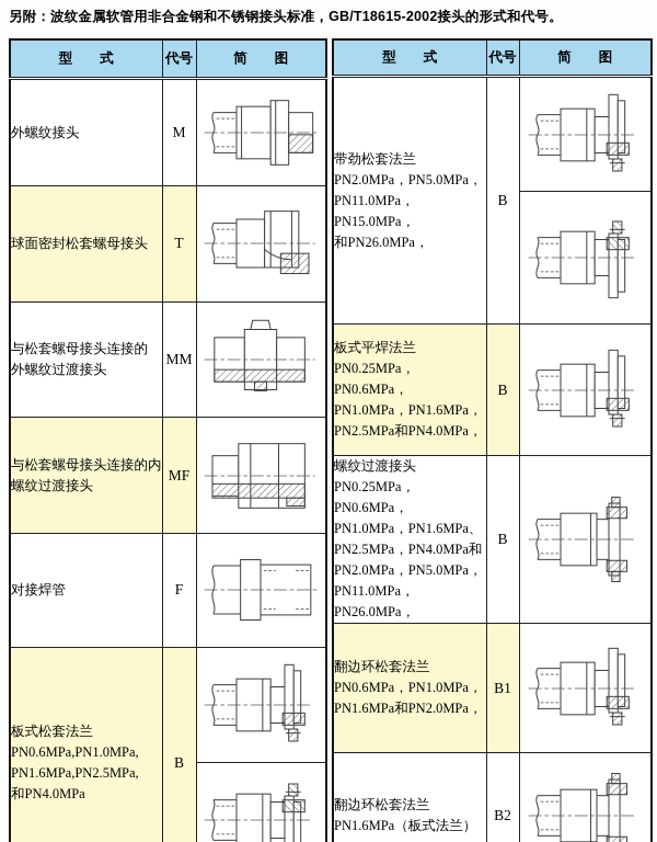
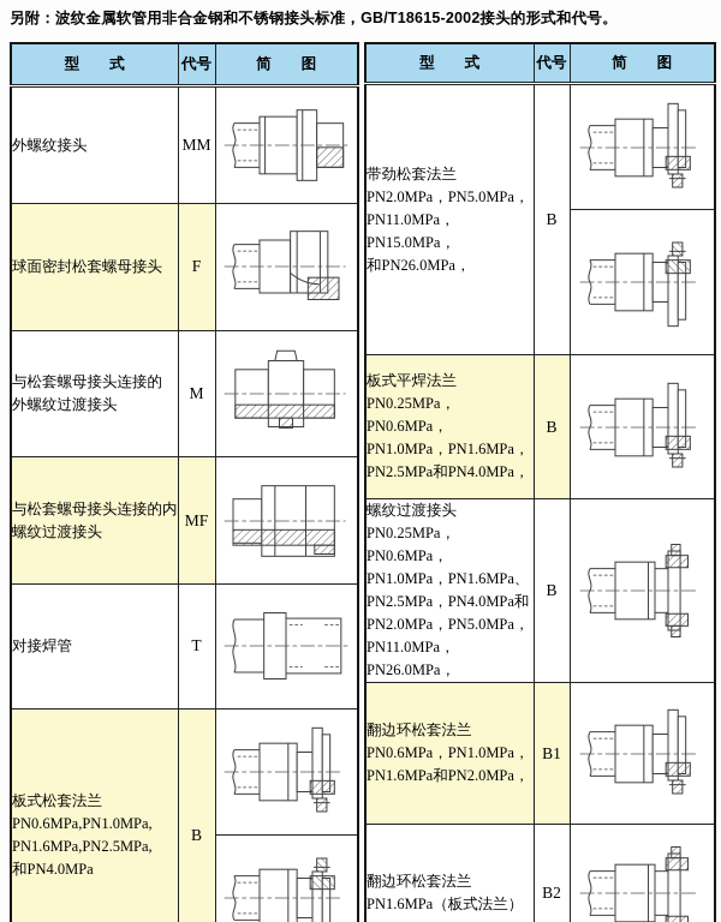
  另附：波纹金属软管用非合金钢和不锈钢接头标准，GB/T18615-2002接头的形式和代号。
  型 式	代号	简 图
- 外螺纹接头	M
+ 外螺纹接头	MM
- 球面密封松套螺母接头	T
+ 球面密封松套螺母接头	F
- 与松套螺母接头连接的 外螺纹过渡接头	MM
+ 与松套螺母接头连接的 外螺纹过渡接头	M
  与松套螺母接头连接的内 螺纹过渡接头	MF
- 对接焊管	F
+ 对接焊管	T
  板式松套法兰 PN0.6MPa,PN1.0MPa, PN1.6MPa,PN2.5MPa, 和PN4.0MPa	B
  型 式	代号	简 图
  带劲松套法兰 PN2.0MPa，PN5.0MPa， PN11.0MPa，PN15.0MPa， 和PN26.0MPa，	B
  板式平焊法兰 PN0.25MPa，PN0.6MPa， PN1.0MPa，PN1.6MPa， PN2.5MPa和PN4.0MPa，	B
  螺纹过渡接头 PN0.25MPa，PN0.6MPa， PN1.0MPa，PN1.6MPa、 PN2.5MPa，PN4.0MPa和 PN2.0MPa，PN5.0MPa， PN11.0MPa，PN26.0MPa，	B
  翻边环松套法兰 PN0.6MPa，PN1.0MPa， PN1.6MPa和PN2.0MPa，	B1
  翻边环松套法兰 PN1.6MPa（板式法兰）	B2
